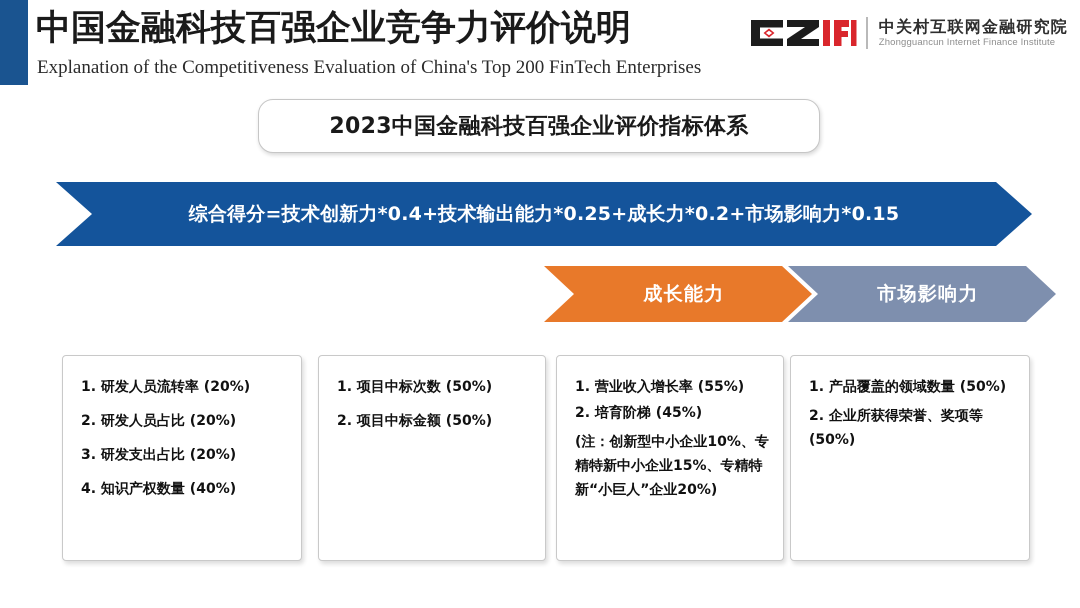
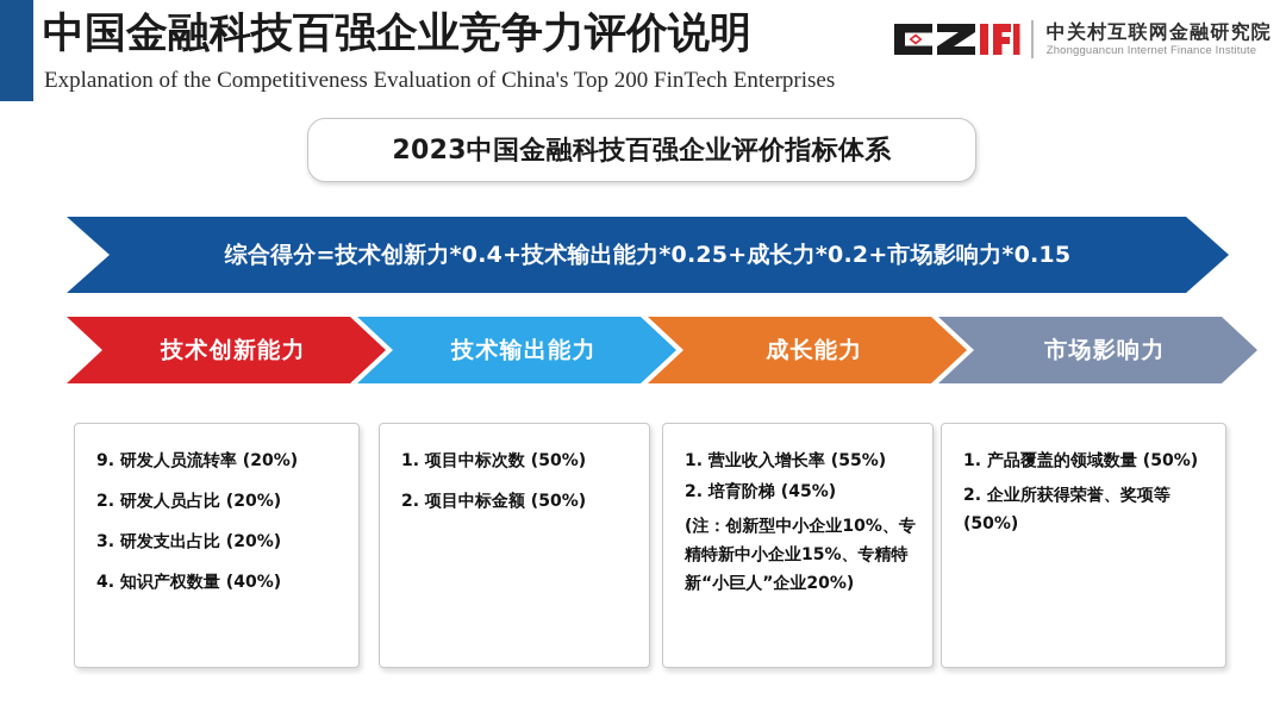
  中国金融科技百强企业竞争力评价说明
  Explanation of the Competitiveness Evaluation of China's Top 200 FinTech Enterprises
  中关村互联网金融研究院
  Zhongguancun Internet Finance Institute
  2023中国金融科技百强企业评价指标体系
  综合得分=技术创新力*0.4+技术输出能力*0.25+成长力*0.2+市场影响力*0.15
+ 技术创新能力
+ 技术输出能力
  成长能力
  市场影响力
- 1. 研发人员流转率 (20%)
+ 9. 研发人员流转率 (20%)
  2. 研发人员占比 (20%)
  3. 研发支出占比 (20%)
  4. 知识产权数量 (40%)
  1. 项目中标次数 (50%)
  2. 项目中标金额 (50%)
  1. 营业收入增长率 (55%)
  2. 培育阶梯 (45%)
  (注：创新型中小企业10%、专精特新中小企业15%、专精特新“小巨人”企业20%)
  1. 产品覆盖的领域数量 (50%)
  2. 企业所获得荣誉、奖项等 (50%)
